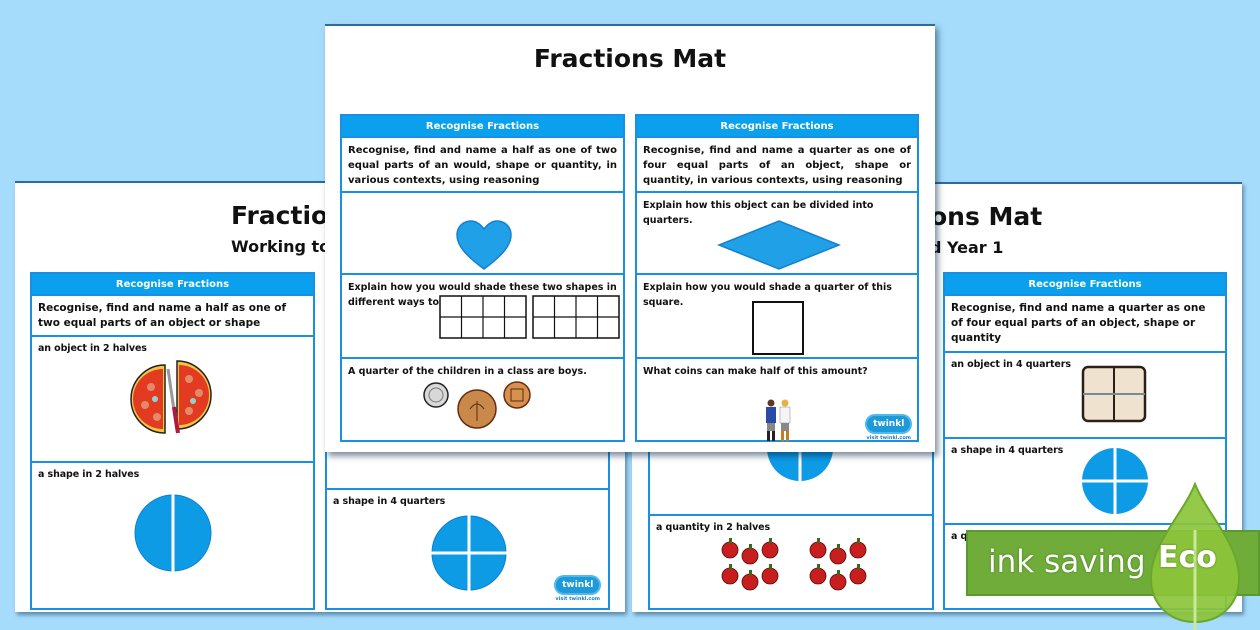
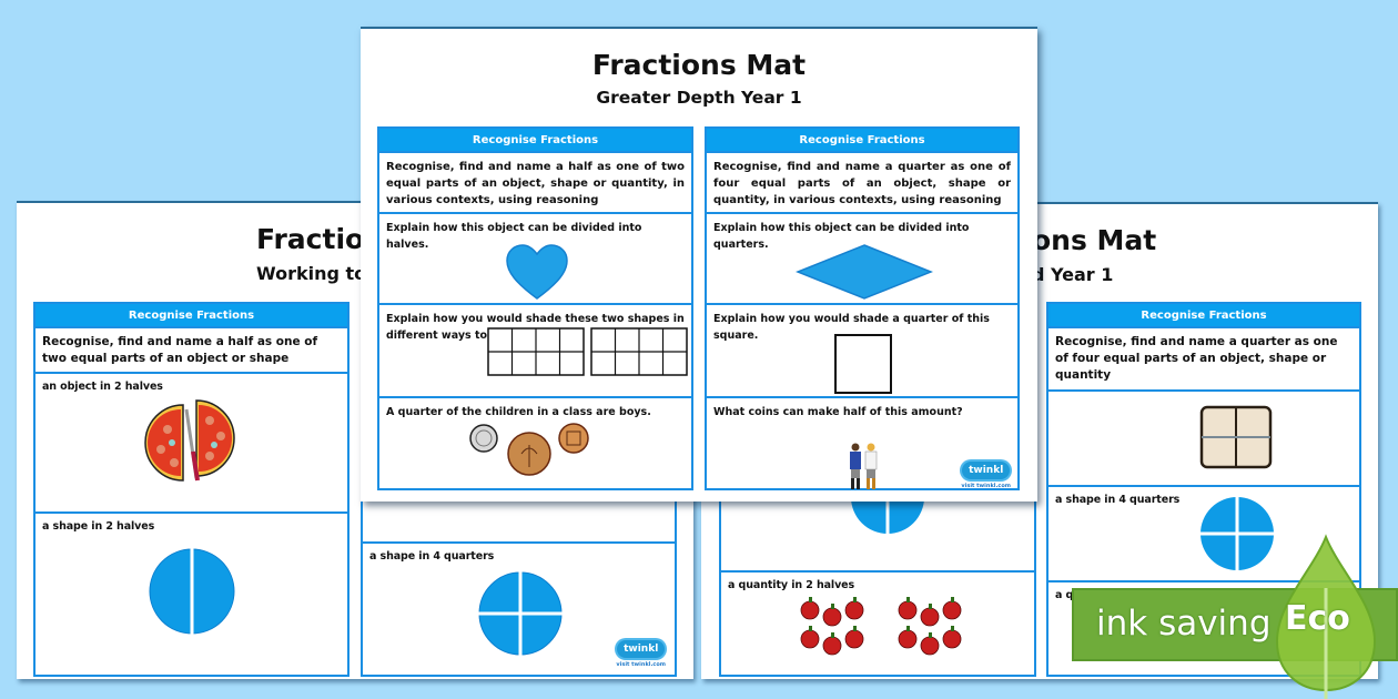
  Fractio
  Working t
  Recognise Fractions
  Recognise, find and name a half as one of two equal parts of an object or shape
  an object in 2 halves
  a shape in 2 halves
  a shape in 4 quarters
  twinkl
  ons Mat
  d Year 1
  a quantity in 2 halves
  Recognise Fractions
  Recognise, find and name a quarter as one of four equal parts of an object, shape or quantity
- an object in 4 quarters
  a shape in 4 quarters
  Fractions Mat
+ Greater Depth Year 1
  Recognise Fractions
- Recognise, find and name a half as one of two equal parts of an would, shape or quantity, in various contexts, using reasoning
+ Recognise, find and name a half as one of two equal parts of an object, shape or quantity, in various contexts, using reasoning
+ Explain how this object can be divided into halves.
  Explain how you would shade these two shapes in different ways to
  A quarter of the children in a class are boys.
  Recognise Fractions
  Recognise, find and name a quarter as one of four equal parts of an object, shape or quantity, in various contexts, using reasoning
  Explain how this object can be divided into quarters.
  Explain how you would shade a quarter of this square.
  What coins can make half of this amount?
  twinkl
  ink saving
  Eco
